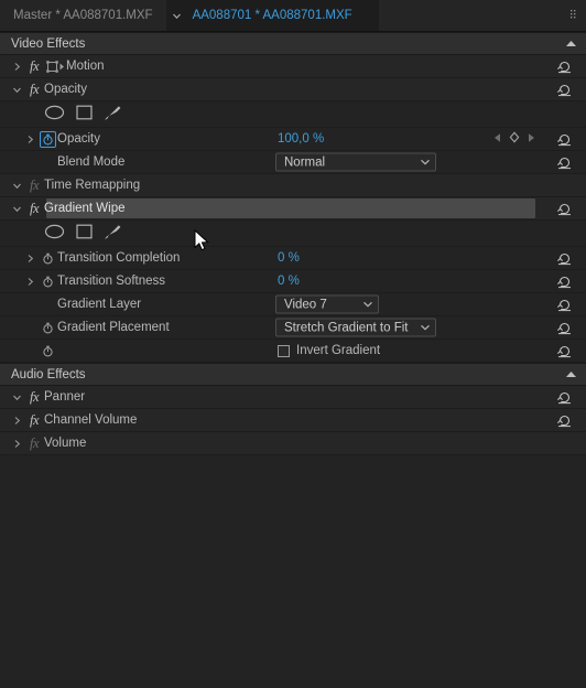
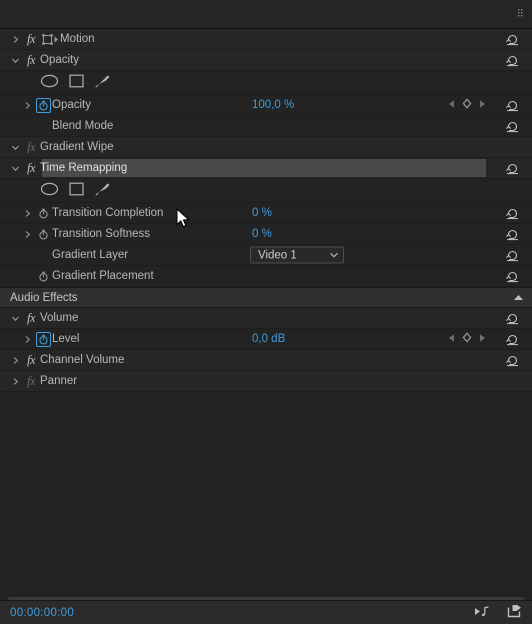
- Master * AA088701.MXF
- AA088701 * AA088701.MXF
- Video Effects
  fx
  Motion
  fx
  Opacity
  Opacity
  100,0 %
  Blend Mode
- Normal
  fx
- Time Remapping
+ Gradient Wipe
  fx
- Gradient Wipe
+ Time Remapping
  Transition Completion
  0 %
  Transition Softness
  0 %
  Gradient Layer
- Video 7
+ Video 1
  Gradient Placement
- Stretch Gradient to Fit
- Invert Gradient
  Audio Effects
  fx
- Panner
+ Volume
+ Level
+ 0,0 dB
  fx
  Channel Volume
  fx
- Volume
+ Panner
+ 00:00:00:00
